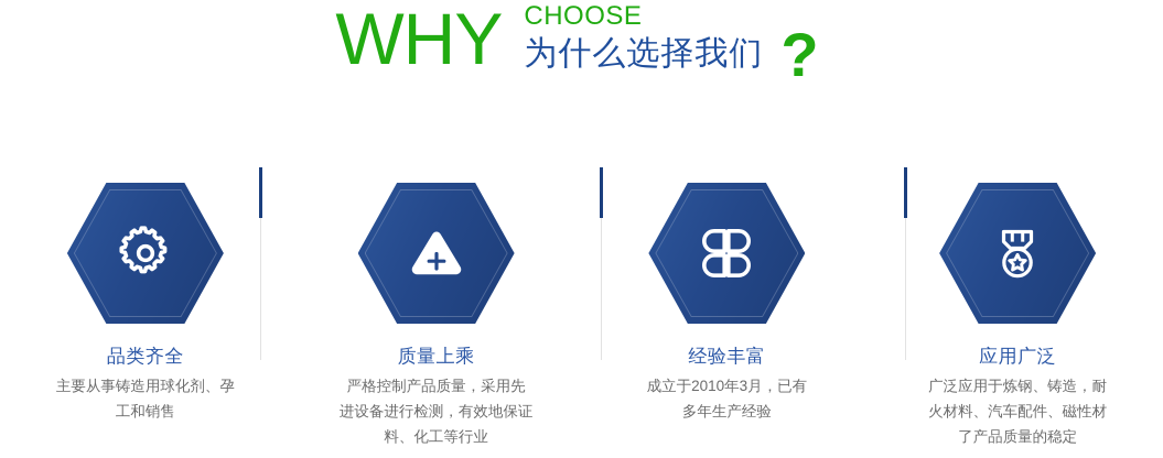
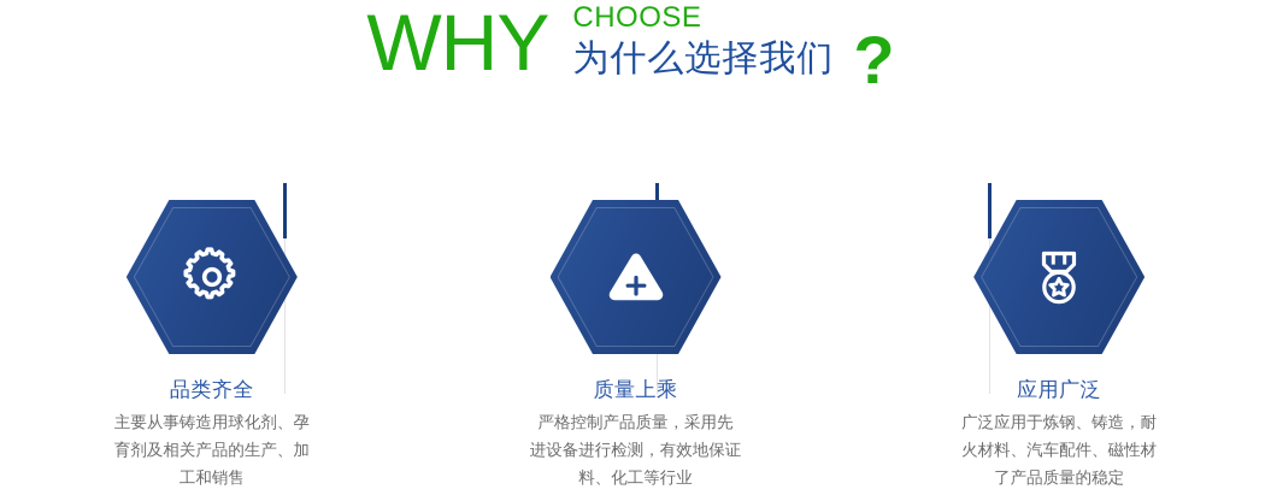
  WHY
  CHOOSE
  为什么选择我们
  ?
  品类齐全
  主要从事铸造用球化剂、孕
+ 育剂及相关产品的生产、加
  工和销售
  质量上乘
  严格控制产品质量，采用先
  进设备进行检测，有效地保证
  料、化工等行业
- 经验丰富
- 成立于2010年3月，已有
- 多年生产经验
  应用广泛
  广泛应用于炼钢、铸造，耐
  火材料、汽车配件、磁性材
  了产品质量的稳定
